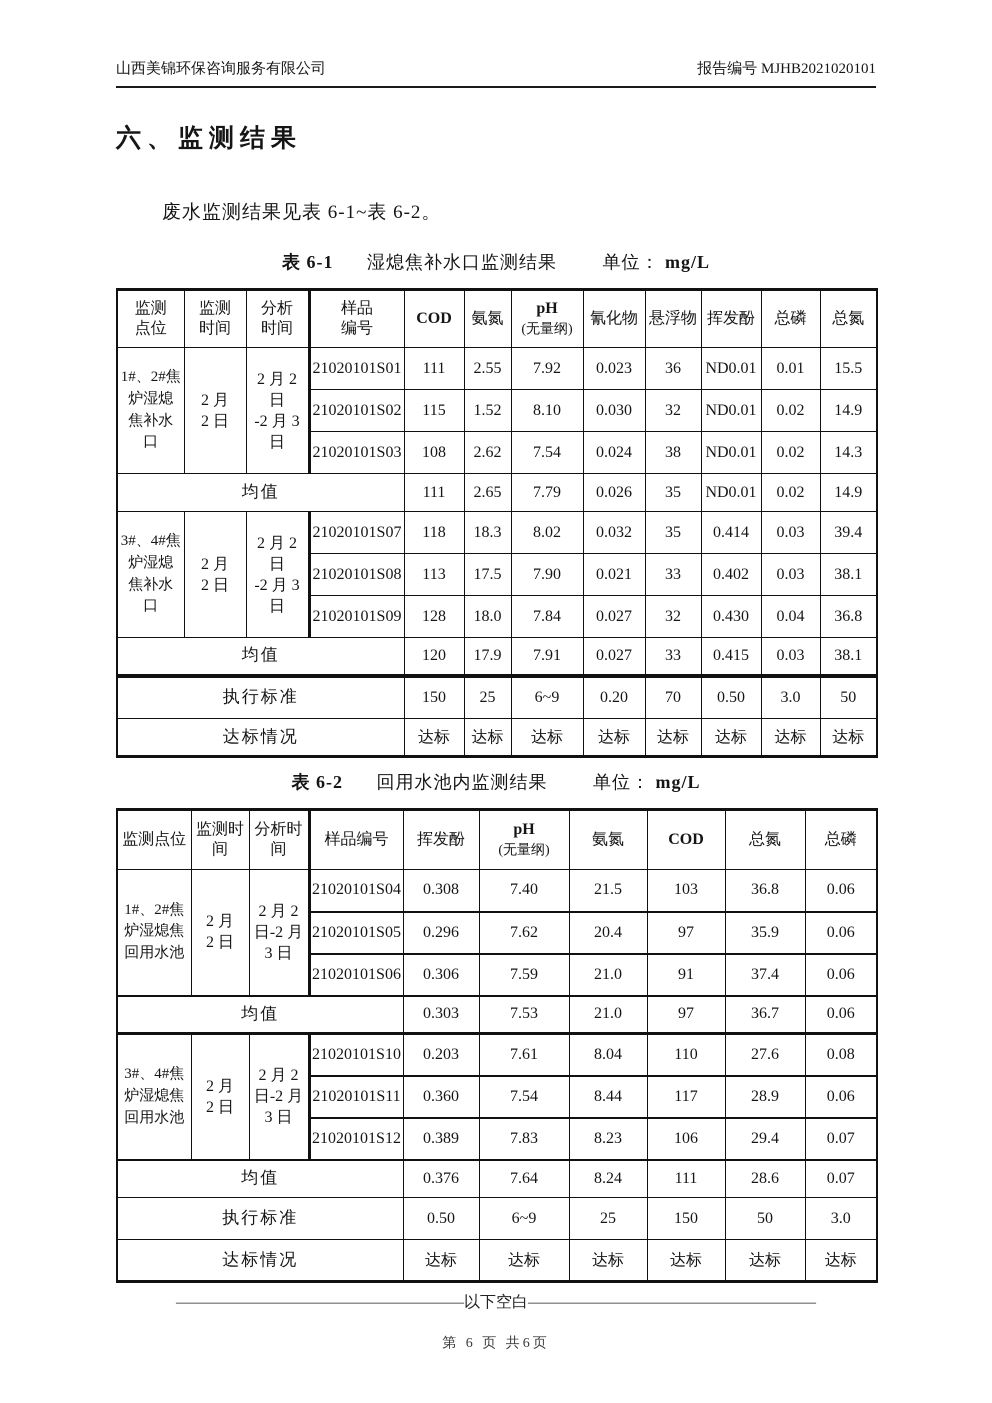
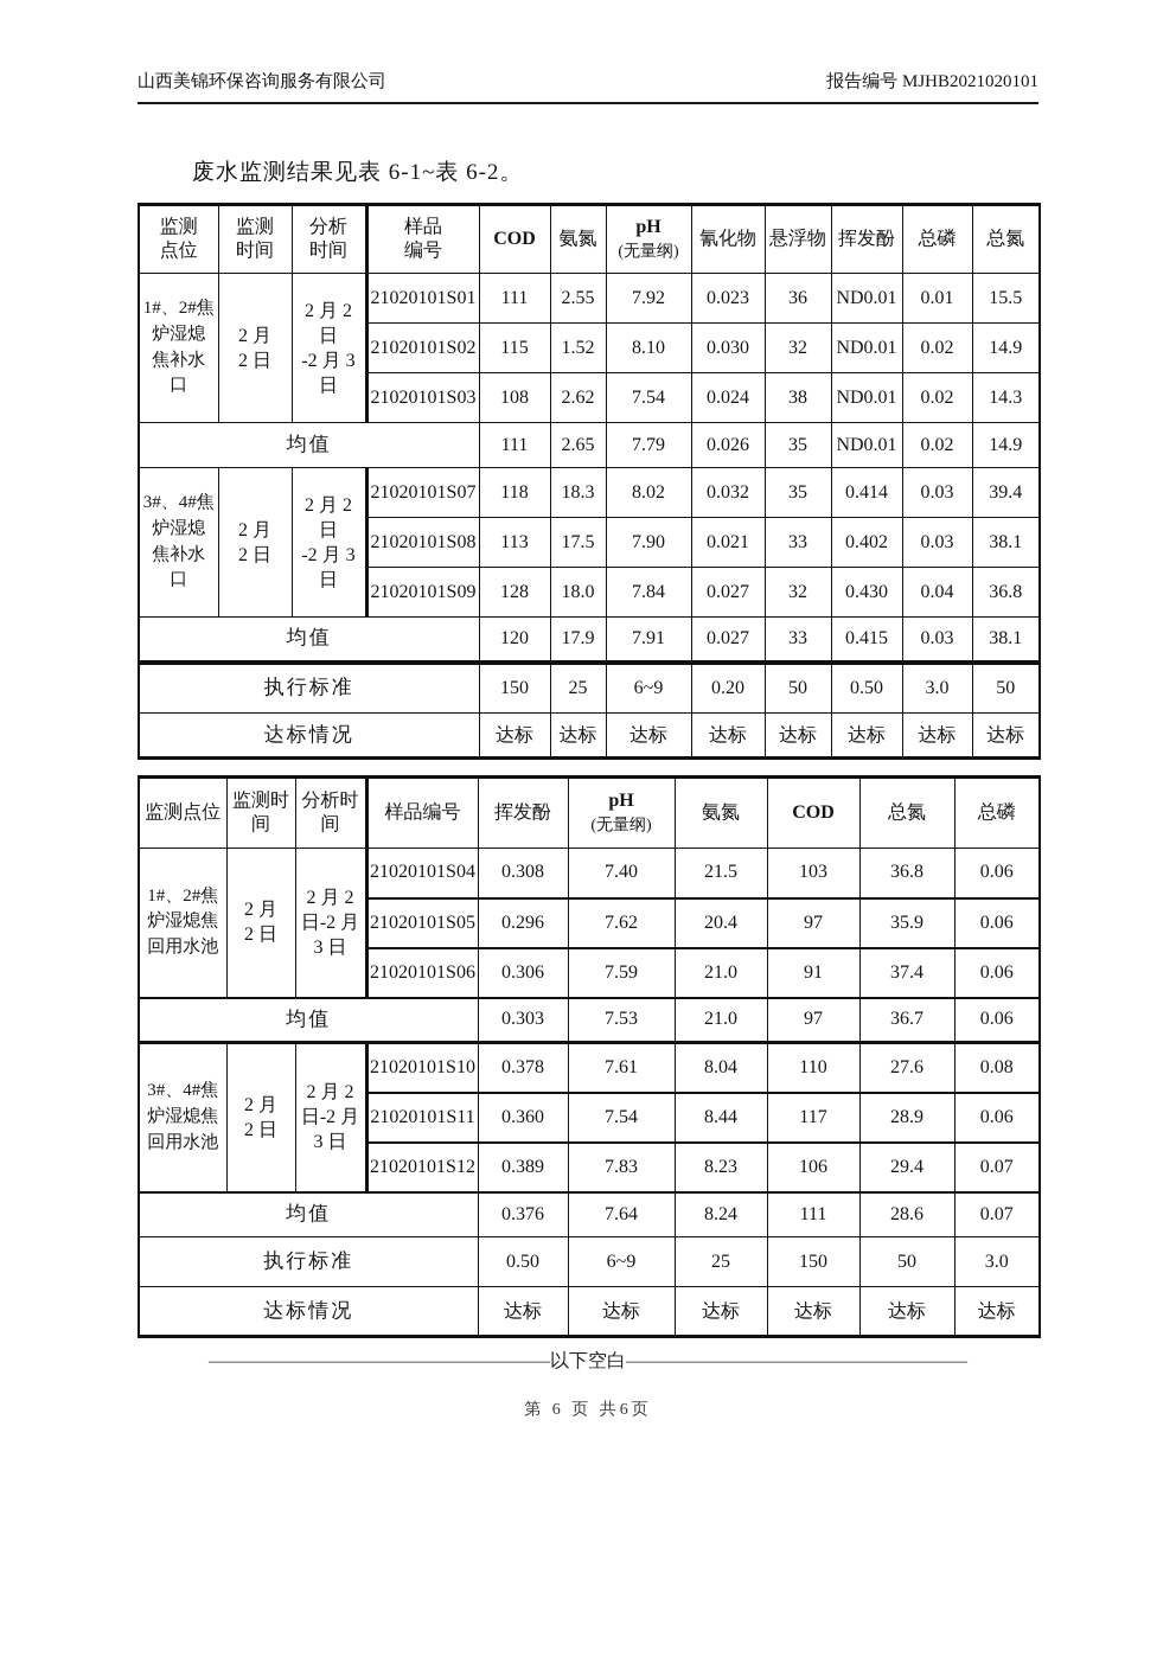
  山西美锦环保咨询服务有限公司
  报告编号 MJHB2021020101
- 六、监测结果
  废水监测结果见表 6-1~表 6-2。
- 表 6-1 湿熄焦补水口监测结果 单位： mg/L
  监测 点位	监测 时间	分析 时间	样品 编号	COD	氨氮	pH(无量纲)	氰化物	悬浮物	挥发酚	总磷	总氮
  1#、2#焦 炉湿熄 焦补水 口	2 月 2 日	2 月 2 日 -2 月 3 日	21020101S01	111	2.55	7.92	0.023	36	ND0.01	0.01	15.5
  21020101S02	115	1.52	8.10	0.030	32	ND0.01	0.02	14.9
  21020101S03	108	2.62	7.54	0.024	38	ND0.01	0.02	14.3
  均值	111	2.65	7.79	0.026	35	ND0.01	0.02	14.9
  3#、4#焦 炉湿熄 焦补水 口	2 月 2 日	2 月 2 日 -2 月 3 日	21020101S07	118	18.3	8.02	0.032	35	0.414	0.03	39.4
  21020101S08	113	17.5	7.90	0.021	33	0.402	0.03	38.1
  21020101S09	128	18.0	7.84	0.027	32	0.430	0.04	36.8
  均值	120	17.9	7.91	0.027	33	0.415	0.03	38.1
- 执行标准	150	25	6~9	0.20	70	0.50	3.0	50
+ 执行标准	150	25	6~9	0.20	50	0.50	3.0	50
  达标情况	达标	达标	达标	达标	达标	达标	达标	达标
- 表 6-2 回用水池内监测结果 单位： mg/L
  监测点位	监测时 间	分析时 间	样品编号	挥发酚	pH(无量纲)	氨氮	COD	总氮	总磷
  1#、2#焦 炉湿熄焦 回用水池	2 月 2 日	2 月 2 日-2 月 3 日	21020101S04	0.308	7.40	21.5	103	36.8	0.06
  21020101S05	0.296	7.62	20.4	97	35.9	0.06
  21020101S06	0.306	7.59	21.0	91	37.4	0.06
  均值	0.303	7.53	21.0	97	36.7	0.06
- 3#、4#焦 炉湿熄焦 回用水池	2 月 2 日	2 月 2 日-2 月 3 日	21020101S10	0.203	7.61	8.04	110	27.6	0.08
+ 3#、4#焦 炉湿熄焦 回用水池	2 月 2 日	2 月 2 日-2 月 3 日	21020101S10	0.378	7.61	8.04	110	27.6	0.08
  21020101S11	0.360	7.54	8.44	117	28.9	0.06
  21020101S12	0.389	7.83	8.23	106	29.4	0.07
  均值	0.376	7.64	8.24	111	28.6	0.07
  执行标准	0.50	6~9	25	150	50	3.0
  达标情况	达标	达标	达标	达标	达标	达标
  ——————————————————以下空白——————————————————
  第 6 页 共6页
